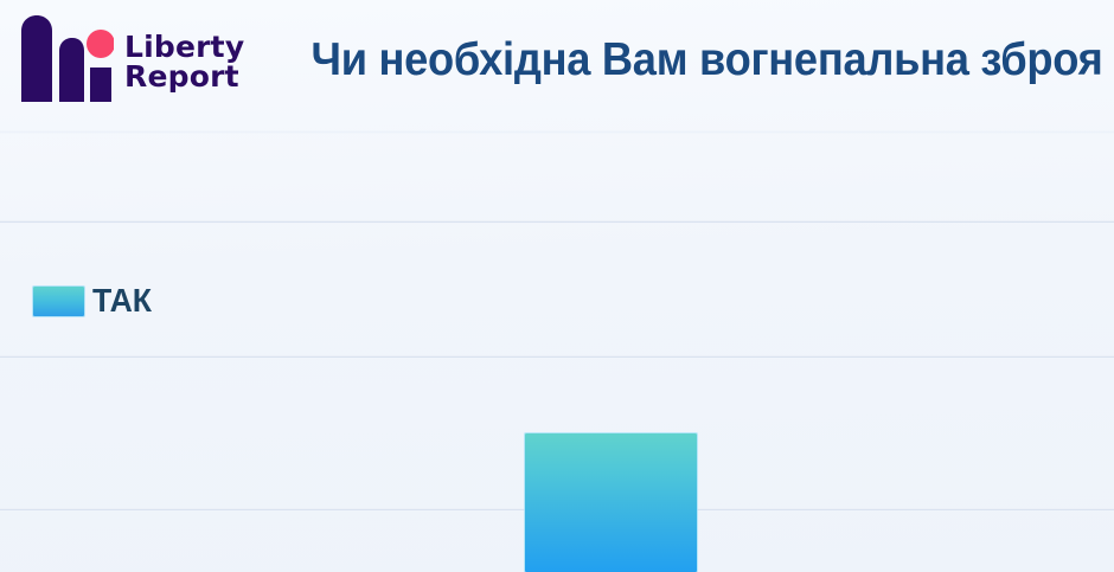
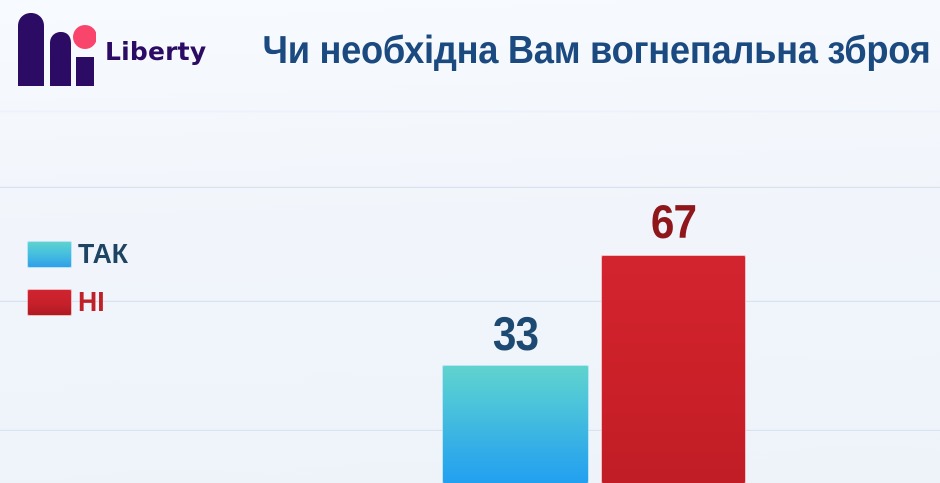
  Liberty
- Report
  Чи необхідна Вам вогнепальна збро
  ТАК
+ НІ
+ 33
+ 67
